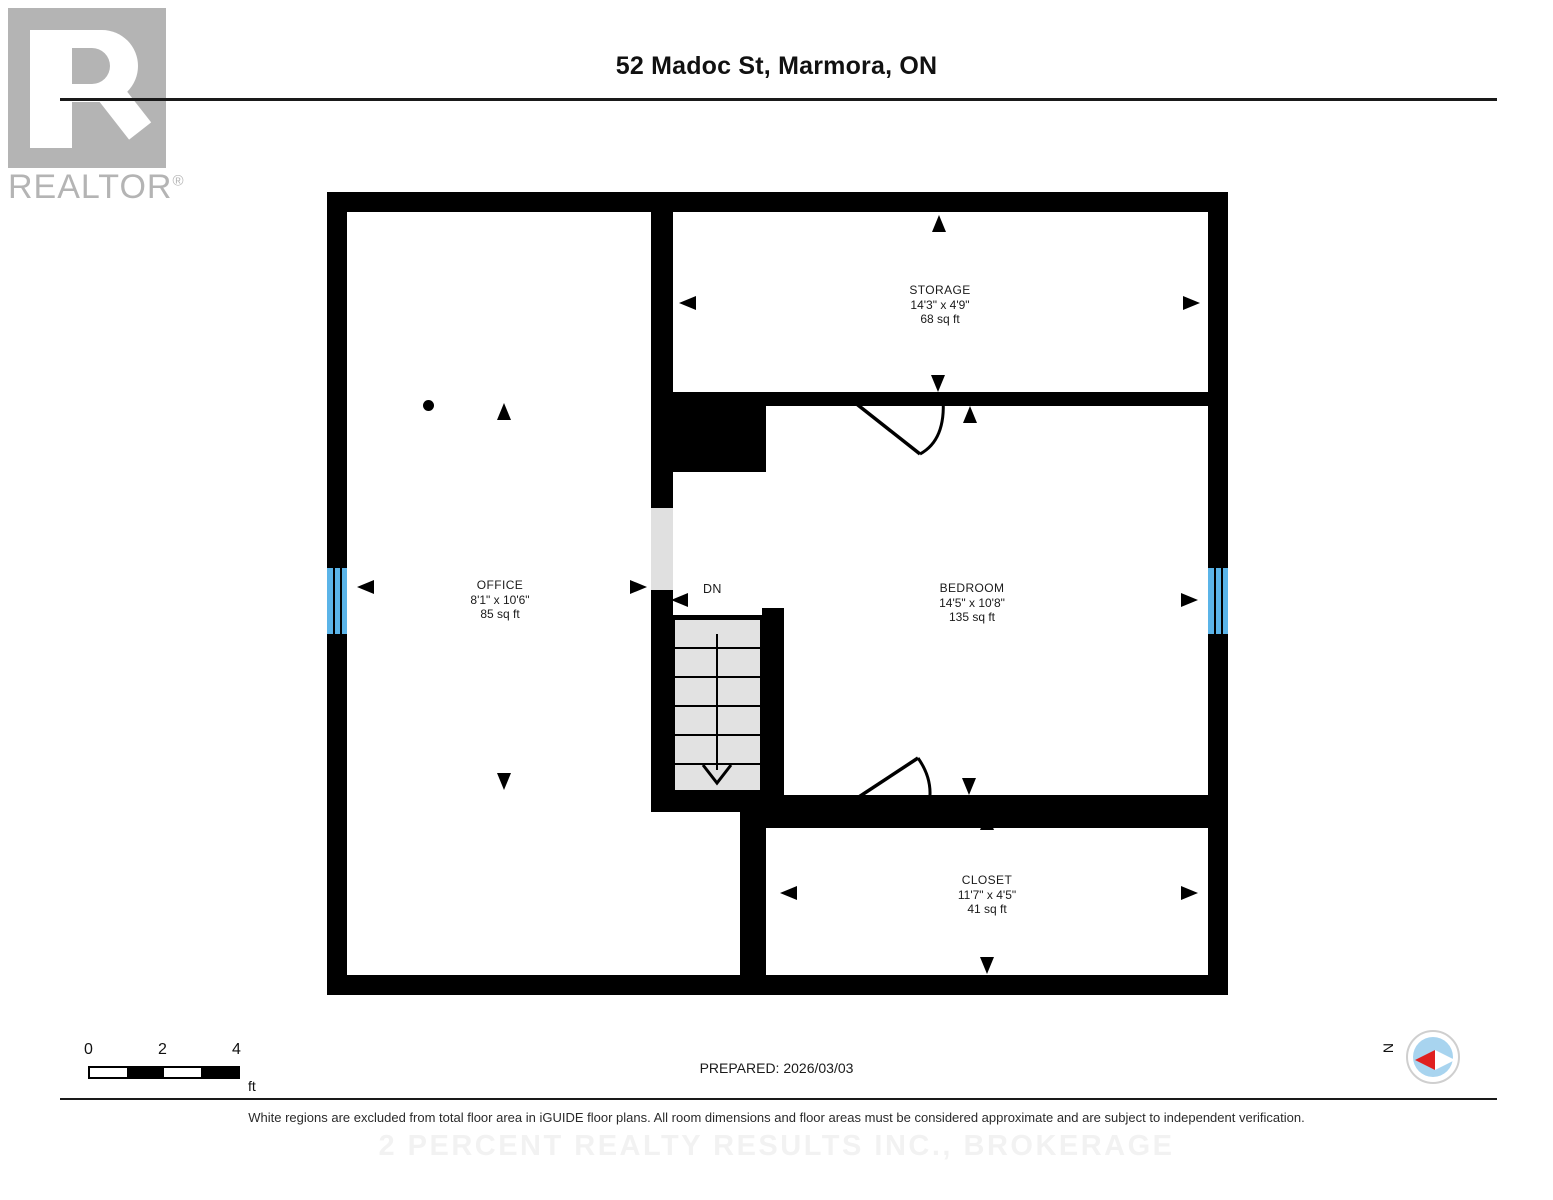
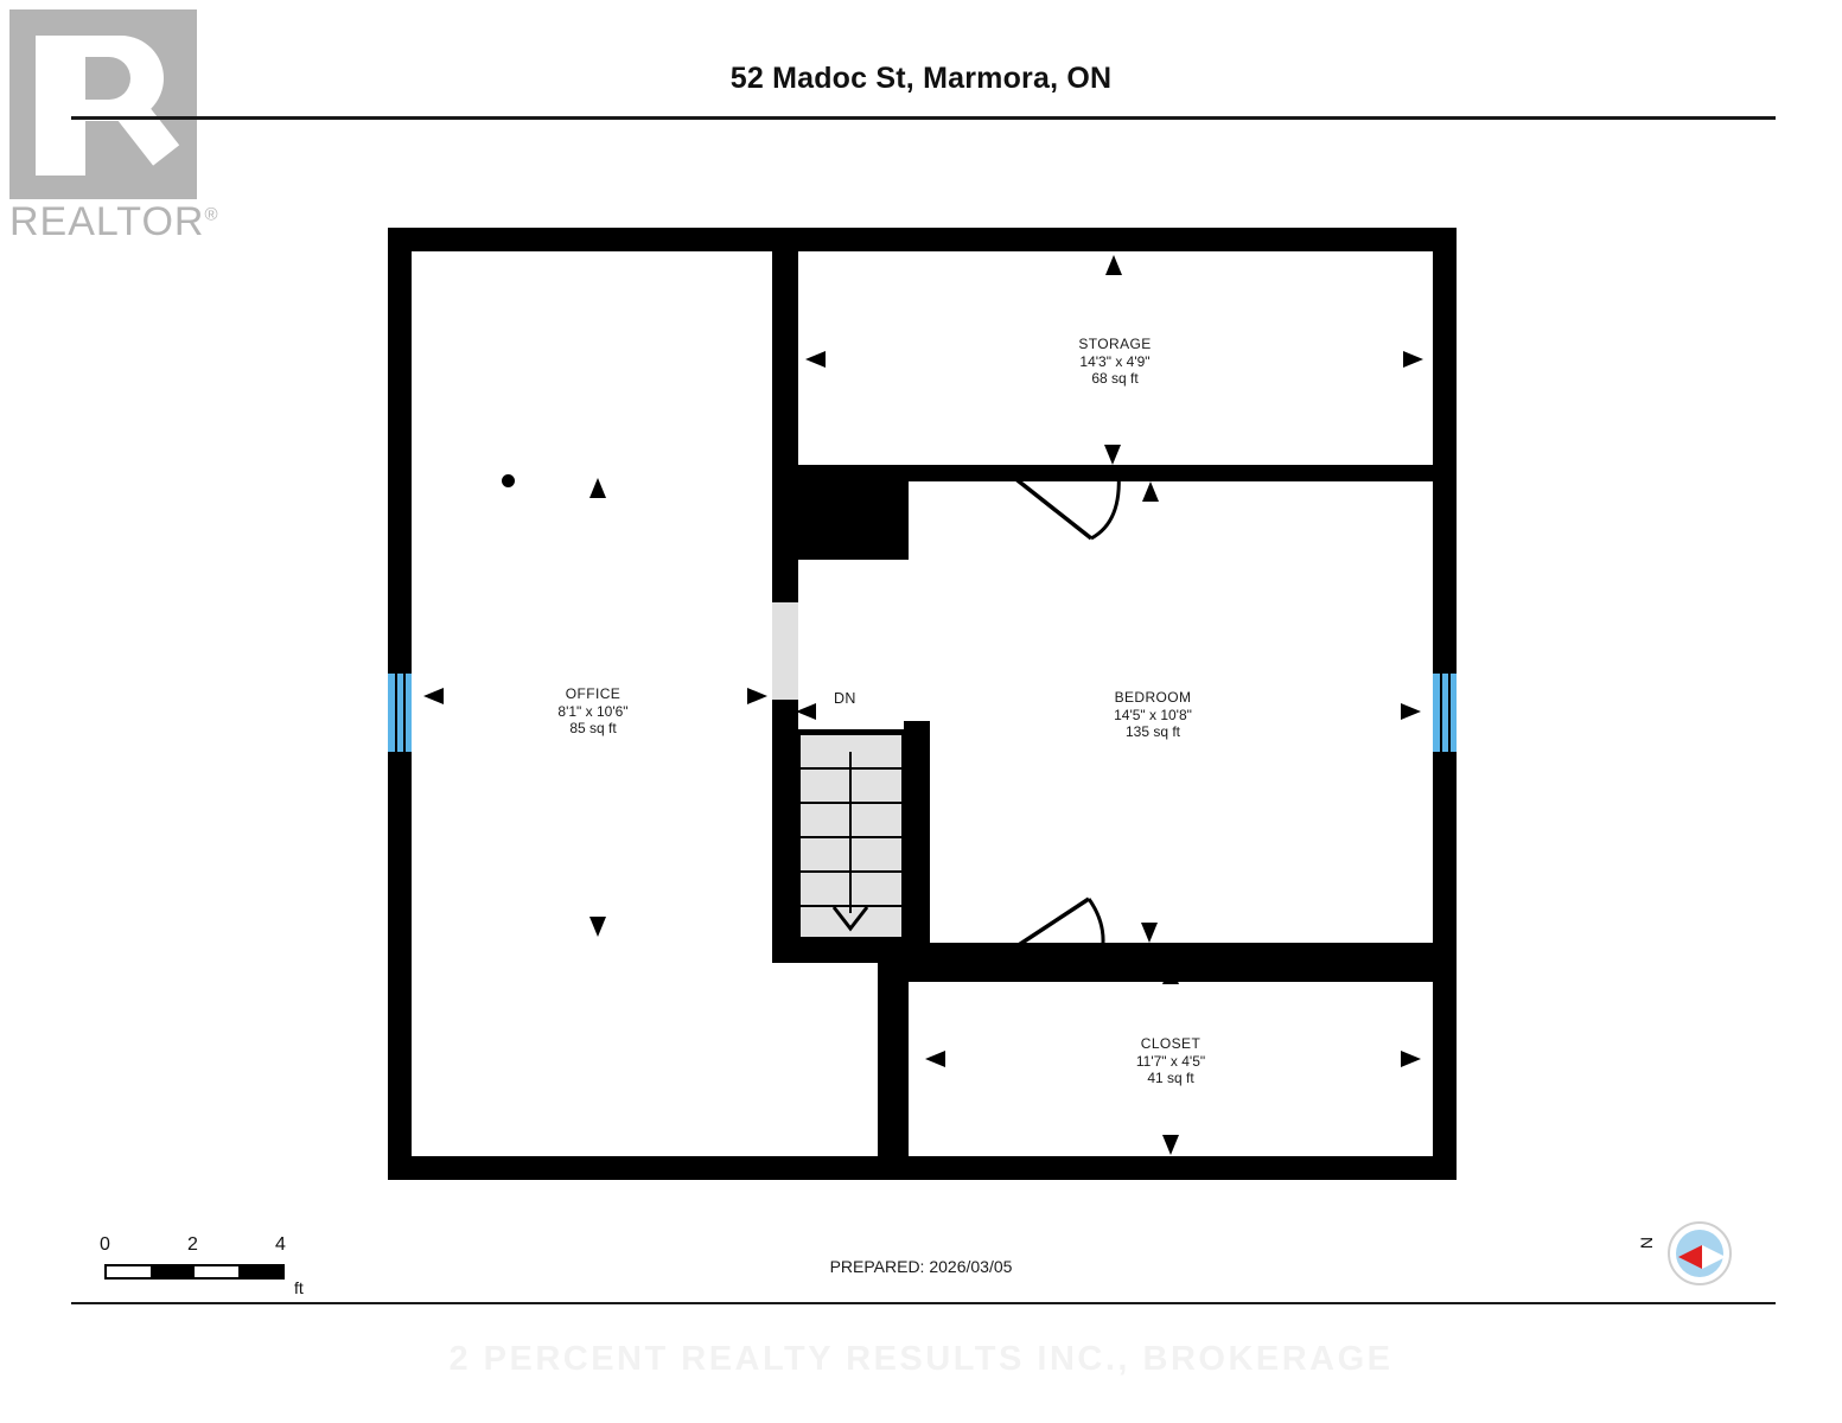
  REALTOR®
  52 Madoc St, Marmora, ON
  STORAGE
  14'3" x 4'9"
  68 sq ft
  OFFICE
  8'1" x 10'6"
  85 sq ft
  BEDROOM
  14'5" x 10'8"
  135 sq ft
  CLOSET
  11'7" x 4'5"
  41 sq ft
  DN
  0
  2
  4
  ft
- PREPARED: 2026/03/03
+ PREPARED: 2026/03/05
- White regions are excluded from total floor area in iGUIDE floor plans. All room dimensions and floor areas must be considered approximate and are subject to independent verification.
